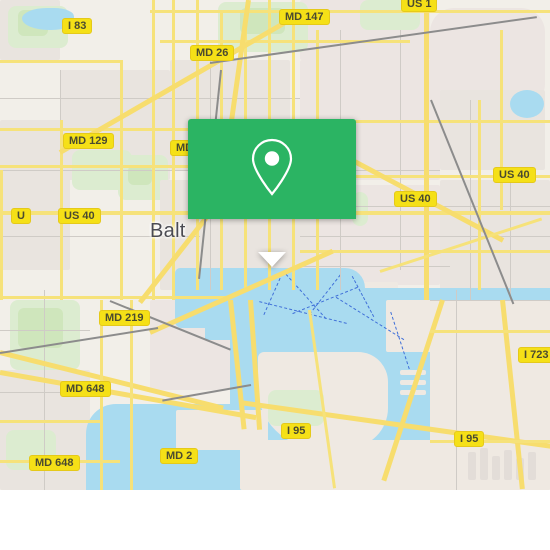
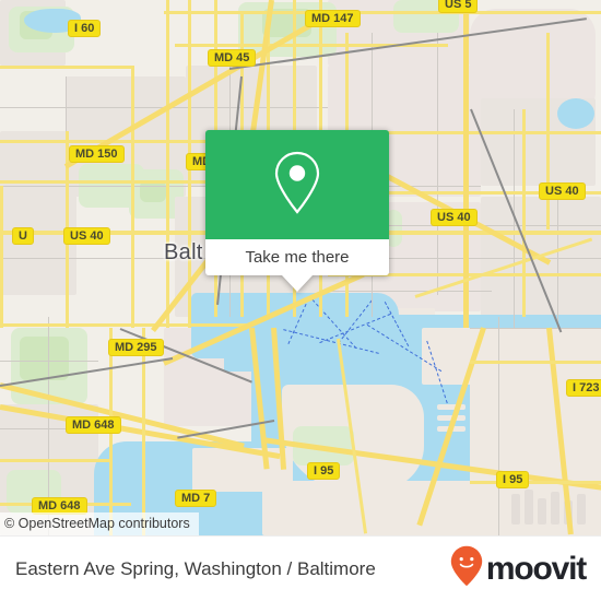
- I 83
+ I 60
- MD 26
+ MD 45
  MD 147
- US 1
+ US 5
- MD 129
+ MD 150
  U
  US 40
  US 40
  US 40
- MD 219
+ MD 295
  MD 648
  MD 648
- MD 2
+ MD 7
  I 95
  I 95
  I 723
  Balt
+ © OpenStreetMap contributors
+ Take me there
+ Eastern Ave Spring, Washington / Baltimore
+ moovit
